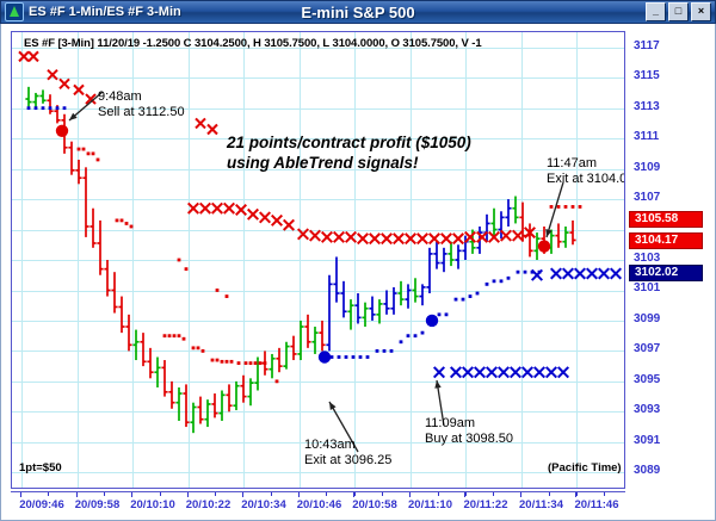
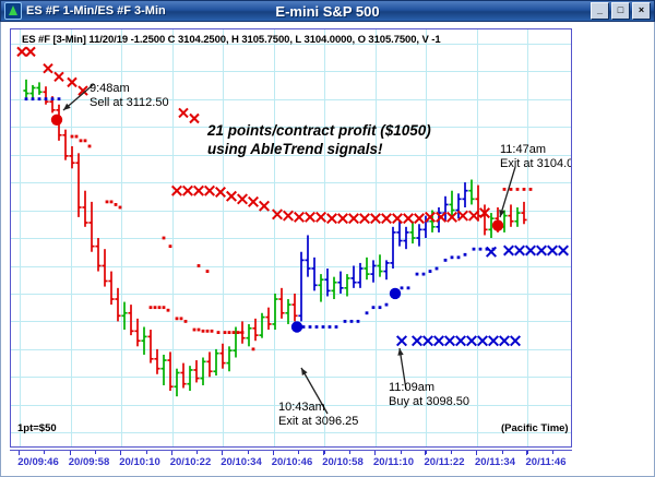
  ES #F 1-Min/ES #F 3-Min
  E-mini S&P 500
  _
  □
  ×
  ES #F [3-Min] 11/20/19 -1.2500 C 3104.2500, H 3105.7500, L 3104.0000, O 3105.7500, V -1
  9:48am
  Sell at 3112.50
  21 points/contract profit ($1050)
  using AbleTrend signals!
  10:43am
  Exit at 3096.25
  11:09am
  Buy at 3098.50
  11:47am
  Exit at 3104.0
  1pt=$50
  (Pacific Time)
- 3117
- 3115
- 3113
- 3111
- 3109
- 3107
- 3103
- 3101
- 3099
- 3097
- 3095
- 3093
- 3091
- 3089
- 3105.58
- 3104.17
- 3102.02
  20/09:46
  20/09:58
  20/10:10
  20/10:22
  20/10:34
  20/10:46
  20/10:58
  20/11:10
  20/11:22
  20/11:34
  20/11:46
